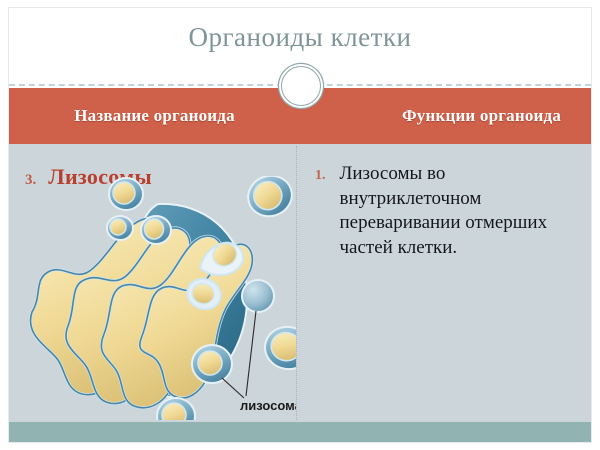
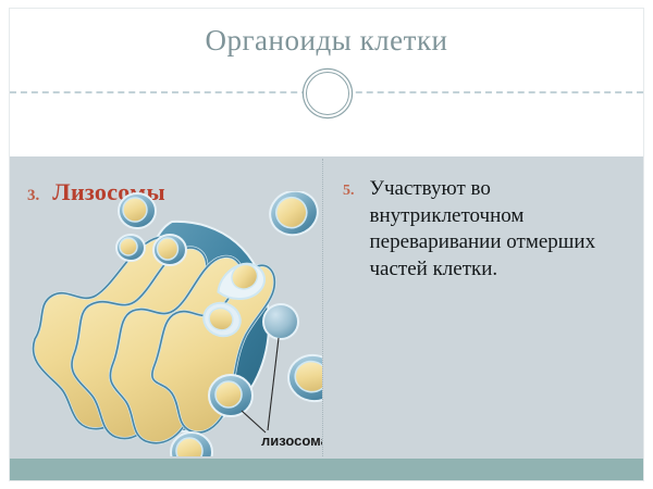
  Органоиды клетки
- Название органоида
- Функции органоида
  3.
  Лизосомы
  лизосом
- 1.
+ 5.
- Лизосомы во внутриклеточном переваривании отмерших частей клетки.
+ Участвуют во внутриклеточном переваривании отмерших частей клетки.
